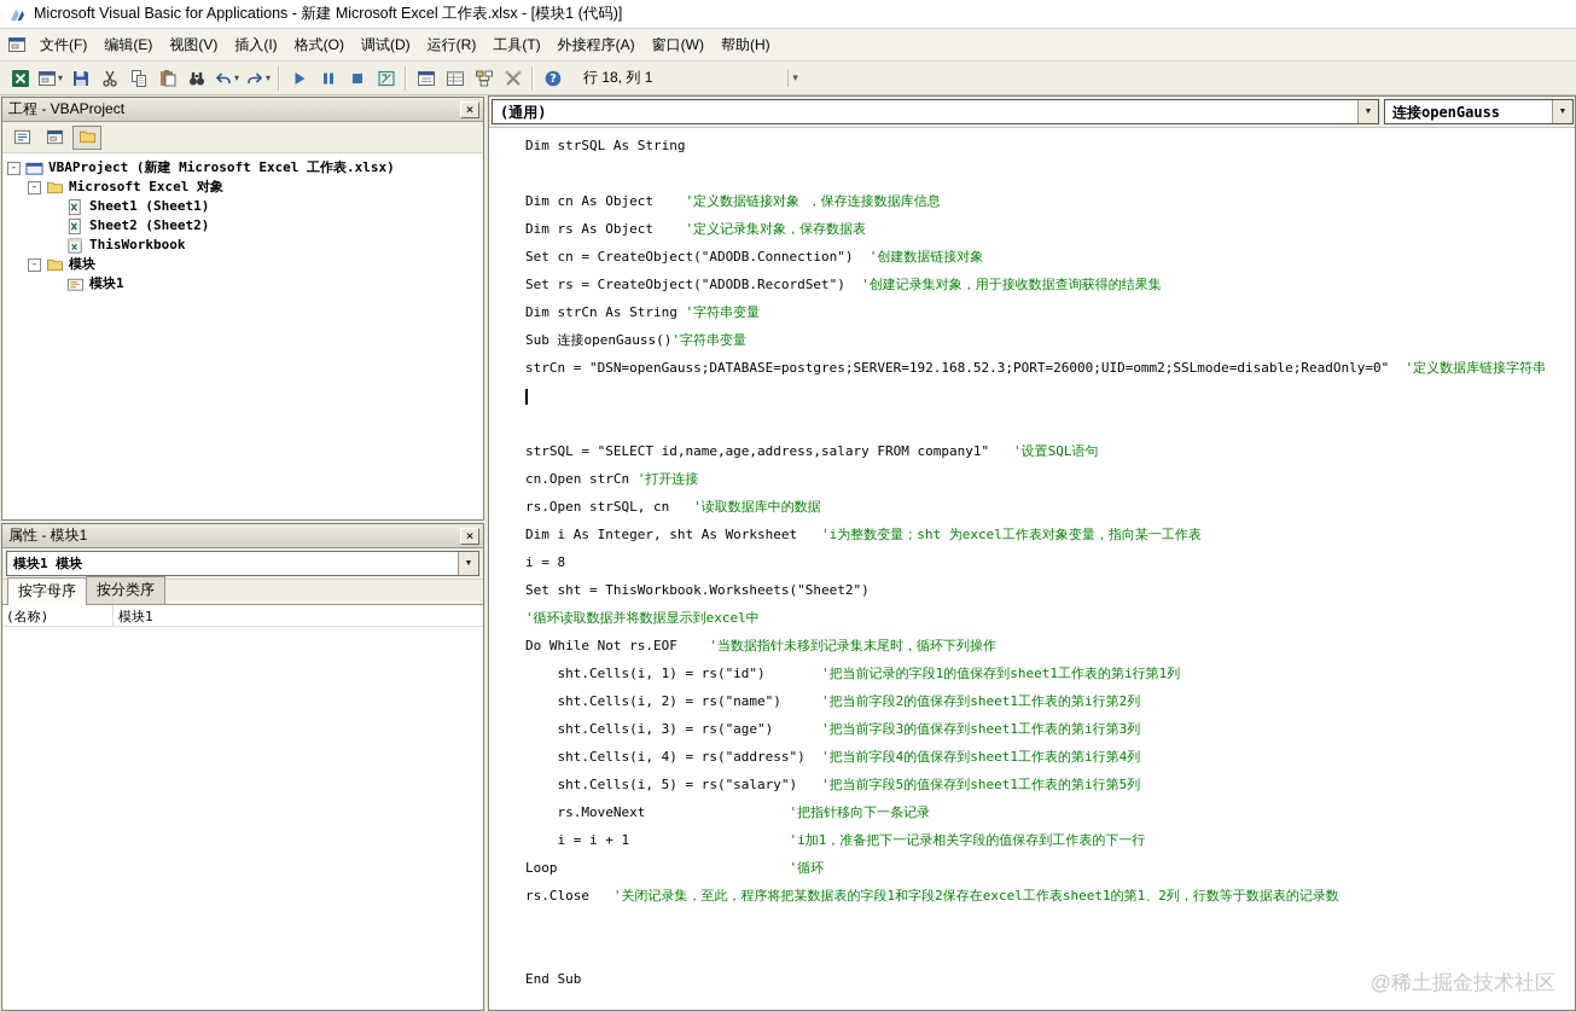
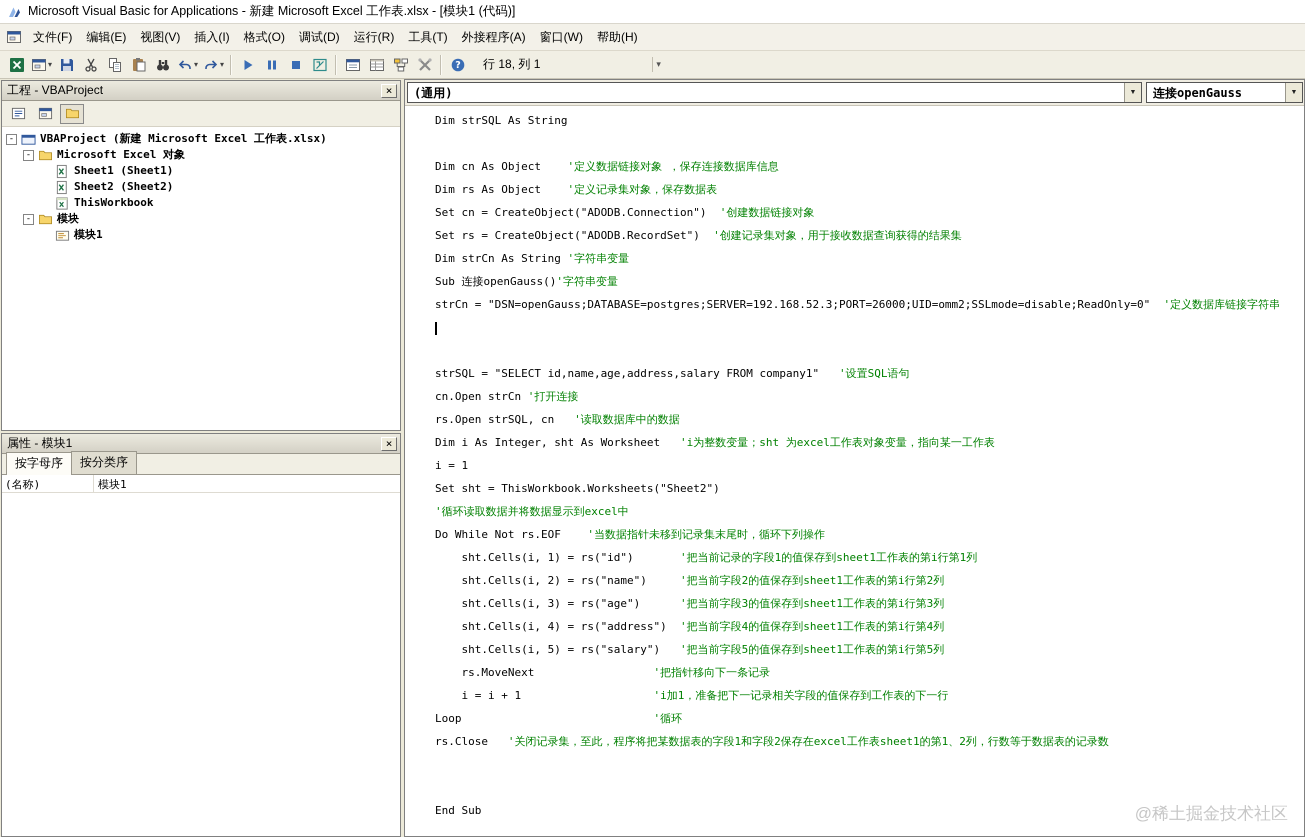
  Microsoft Visual Basic for Applications - 新建 Microsoft Excel 工作表.xlsx - [模块1 (代码)]
  文件(F)
  编辑(E)
  视图(V)
  插入(I)
  格式(O)
  调试(D)
  运行(R)
  工具(T)
  外接程序(A)
  窗口(W)
  帮助(H)
  ▾
  ▾
  ▾
  行 18, 列 1
  ▾
  工程 - VBAProject
  ×
  -
  VBAProject (新建 Microsoft Excel 工作表.xlsx)
  -
  Microsoft Excel 对象
  Sheet1 (Sheet1)
  Sheet2 (Sheet2)
  ThisWorkbook
  -
  模块
  模块1
  属性 - 模块1
  ×
- 模块1 模块
  按字母序
  按分类序
  (名称)
  模块1
  (通用)
  连接openGauss
  Dim strSQL As String
  Dim cn As Object '定义数据链接对象 ，保存连接数据库信息
  Dim rs As Object '定义记录集对象，保存数据表
  Set cn = CreateObject("ADODB.Connection") '创建数据链接对象
  Set rs = CreateObject("ADODB.RecordSet") '创建记录集对象，用于接收数据查询获得的结果集
  Dim strCn As String '字符串变量
  Sub 连接openGauss()'字符串变量
  strCn = "DSN=openGauss;DATABASE=postgres;SERVER=192.168.52.3;PORT=26000;UID=omm2;SSLmode=disable;ReadOnly=0" '定义数据库链接字符串
  strSQL = "SELECT id,name,age,address,salary FROM company1" '设置SQL语句
  cn.Open strCn '打开连接
  rs.Open strSQL, cn '读取数据库中的数据
  Dim i As Integer, sht As Worksheet 'i为整数变量；sht 为excel工作表对象变量，指向某一工作表
- i = 8
+ i = 1
  Set sht = ThisWorkbook.Worksheets("Sheet2")
  '循环读取数据并将数据显示到excel中
  Do While Not rs.EOF '当数据指针未移到记录集末尾时，循环下列操作
  sht.Cells(i, 1) = rs("id") '把当前记录的字段1的值保存到sheet1工作表的第i行第1列
  sht.Cells(i, 2) = rs("name") '把当前字段2的值保存到sheet1工作表的第i行第2列
  sht.Cells(i, 3) = rs("age") '把当前字段3的值保存到sheet1工作表的第i行第3列
  sht.Cells(i, 4) = rs("address") '把当前字段4的值保存到sheet1工作表的第i行第4列
  sht.Cells(i, 5) = rs("salary") '把当前字段5的值保存到sheet1工作表的第i行第5列
  rs.MoveNext '把指针移向下一条记录
  i = i + 1 'i加1，准备把下一记录相关字段的值保存到工作表的下一行
  Loop '循环
  rs.Close '关闭记录集，至此，程序将把某数据表的字段1和字段2保存在excel工作表sheet1的第1、2列，行数等于数据表的记录数
  End Sub
  @稀土掘金技术社区
